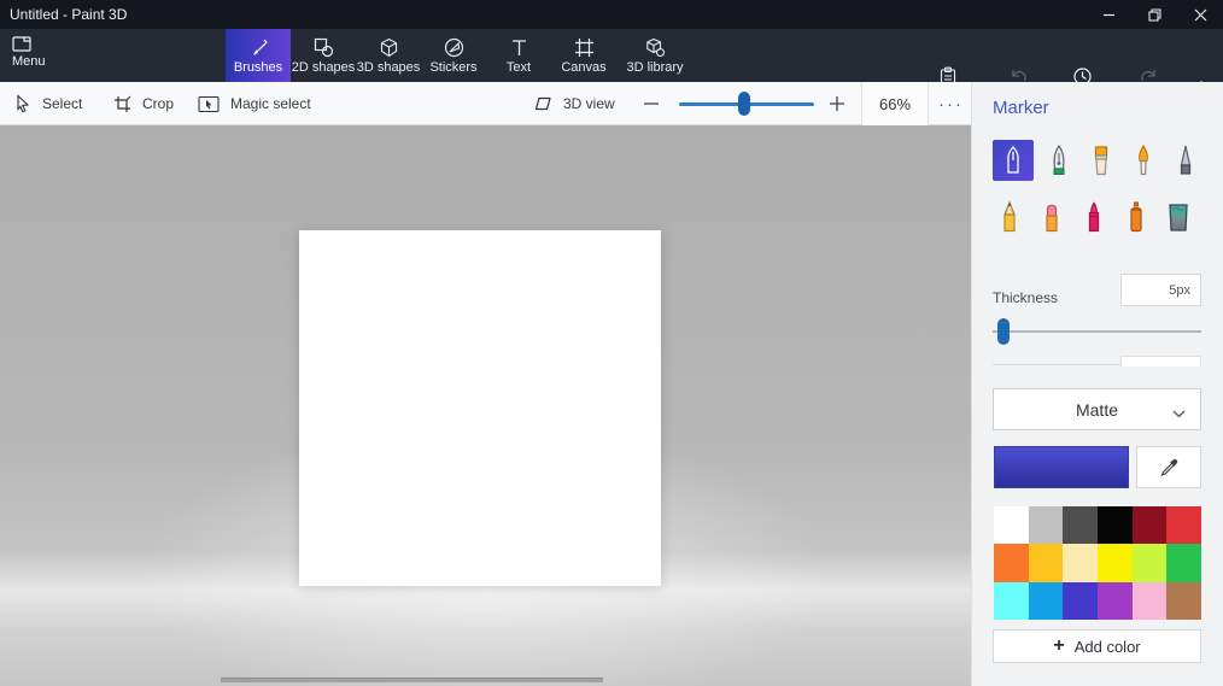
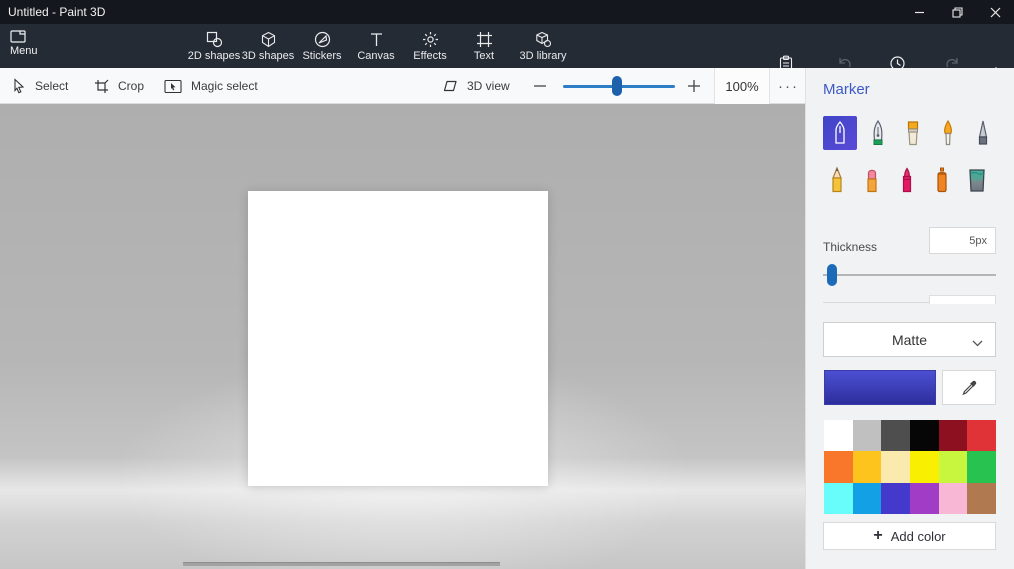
  Untitled - Paint 3D
  Menu
- Brushes
  2D shapes
  3D shapes
  Stickers
- Text
+ Canvas
+ Effects
- Canvas
+ Text
  3D library
  Select
  Crop
  Magic select
  3D view
- 66%
+ 100%
  ···
  Marker
  Thickness
  5px
  Matte
  +
  Add color
